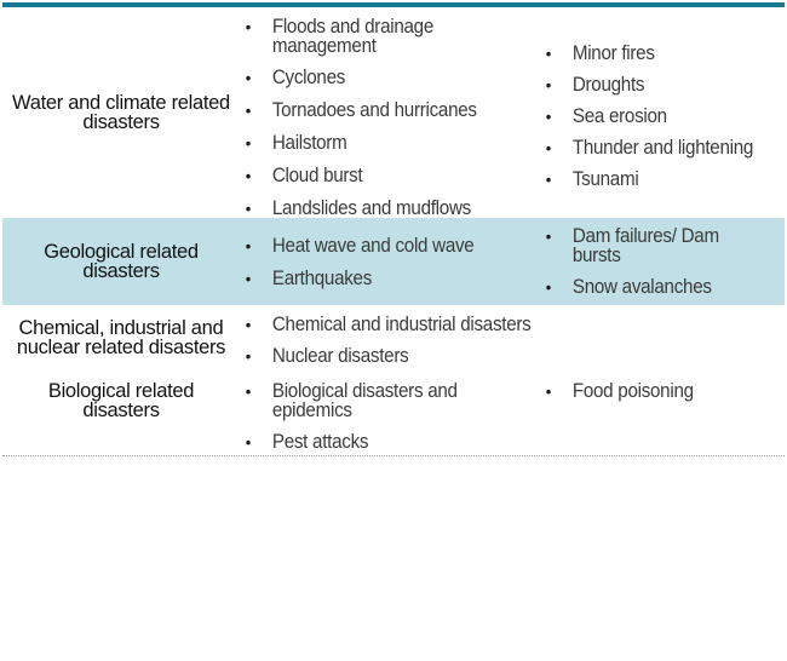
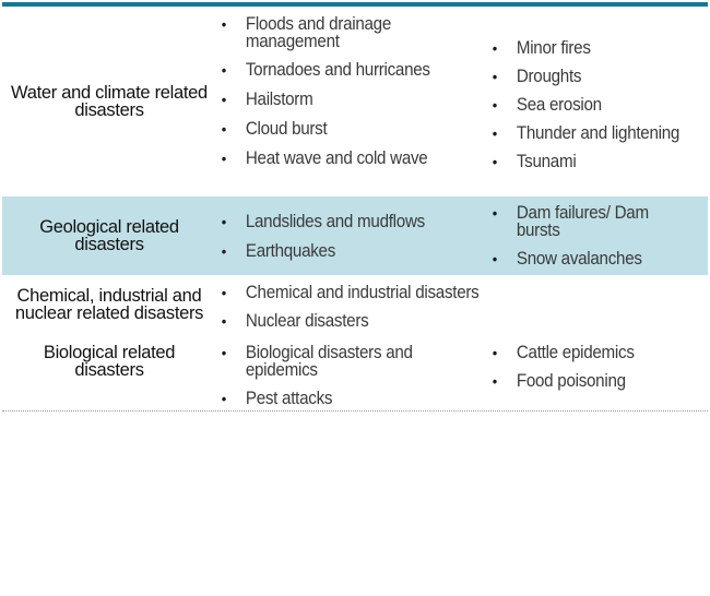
  Water and climate related disasters
  Floods and drainage management
- Cyclones
  Tornadoes and hurricanes
  Hailstorm
  Cloud burst
- Landslides and mudflows
+ Heat wave and cold wave
  Minor fires
  Droughts
  Sea erosion
  Thunder and lightening
  Tsunami
  Geological related disasters
- Heat wave and cold wave
+ Landslides and mudflows
  Earthquakes
  Dam failures/ Dam bursts
  Snow avalanches
  Chemical, industrial and nuclear related disasters
  Chemical and industrial disasters
  Nuclear disasters
  Biological related disasters
  Biological disasters and epidemics
  Pest attacks
+ Cattle epidemics
  Food poisoning
